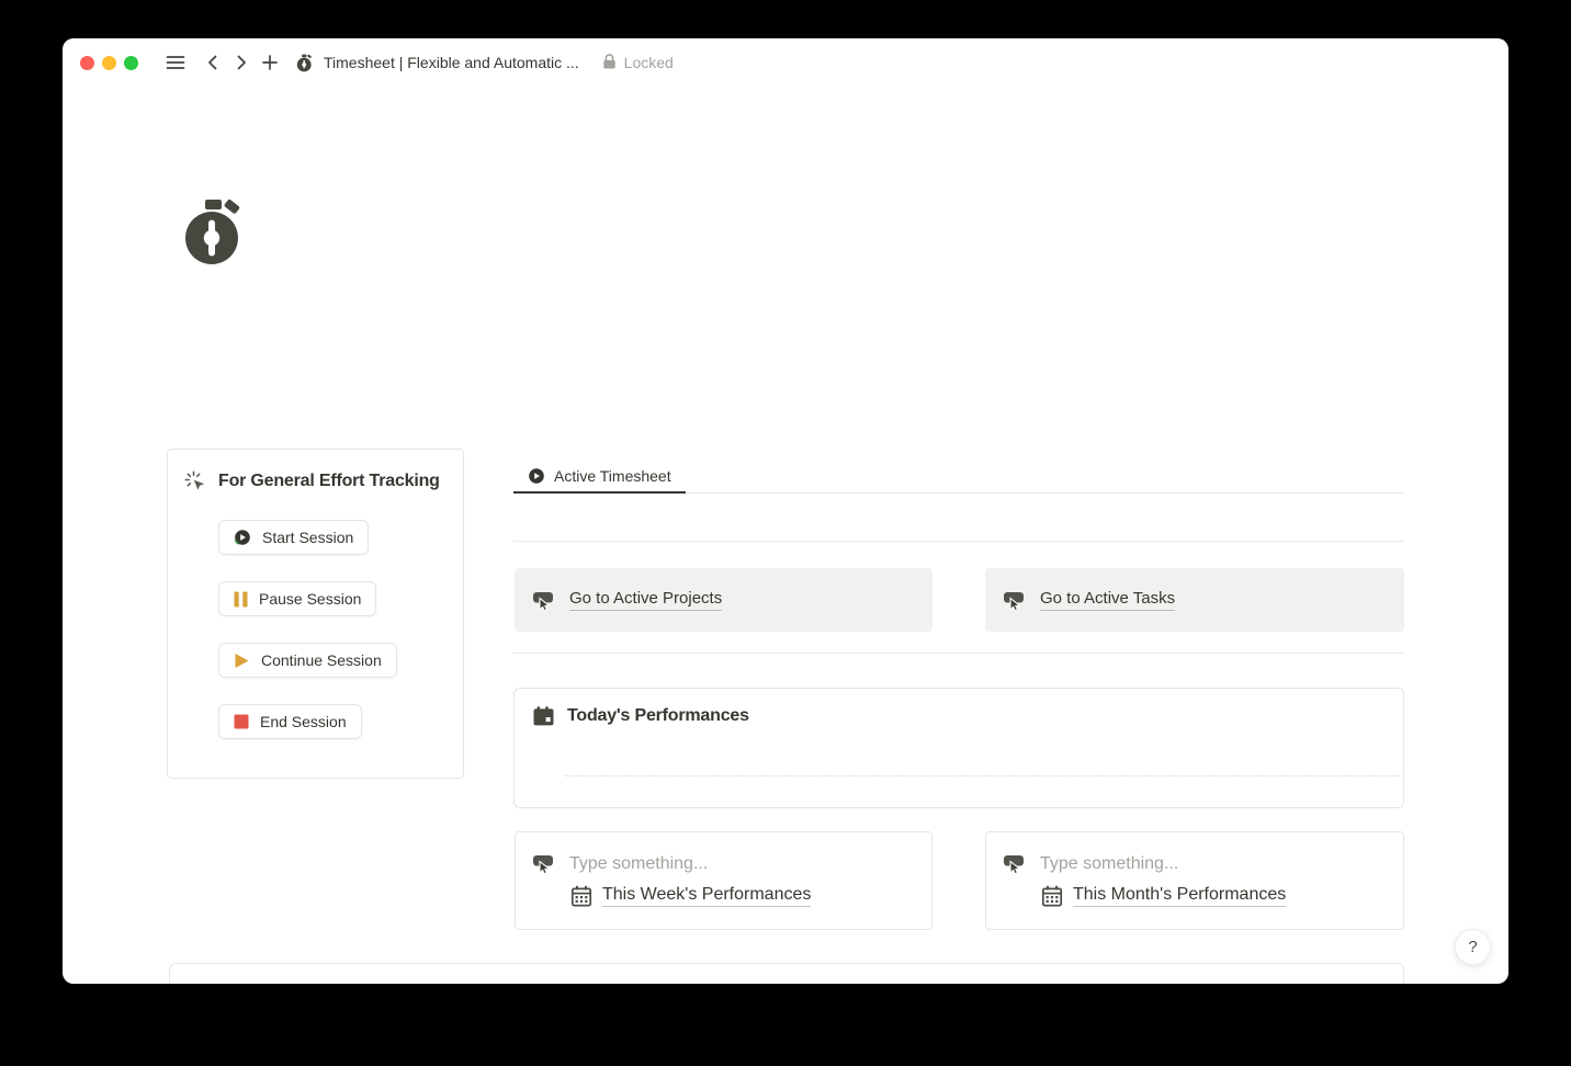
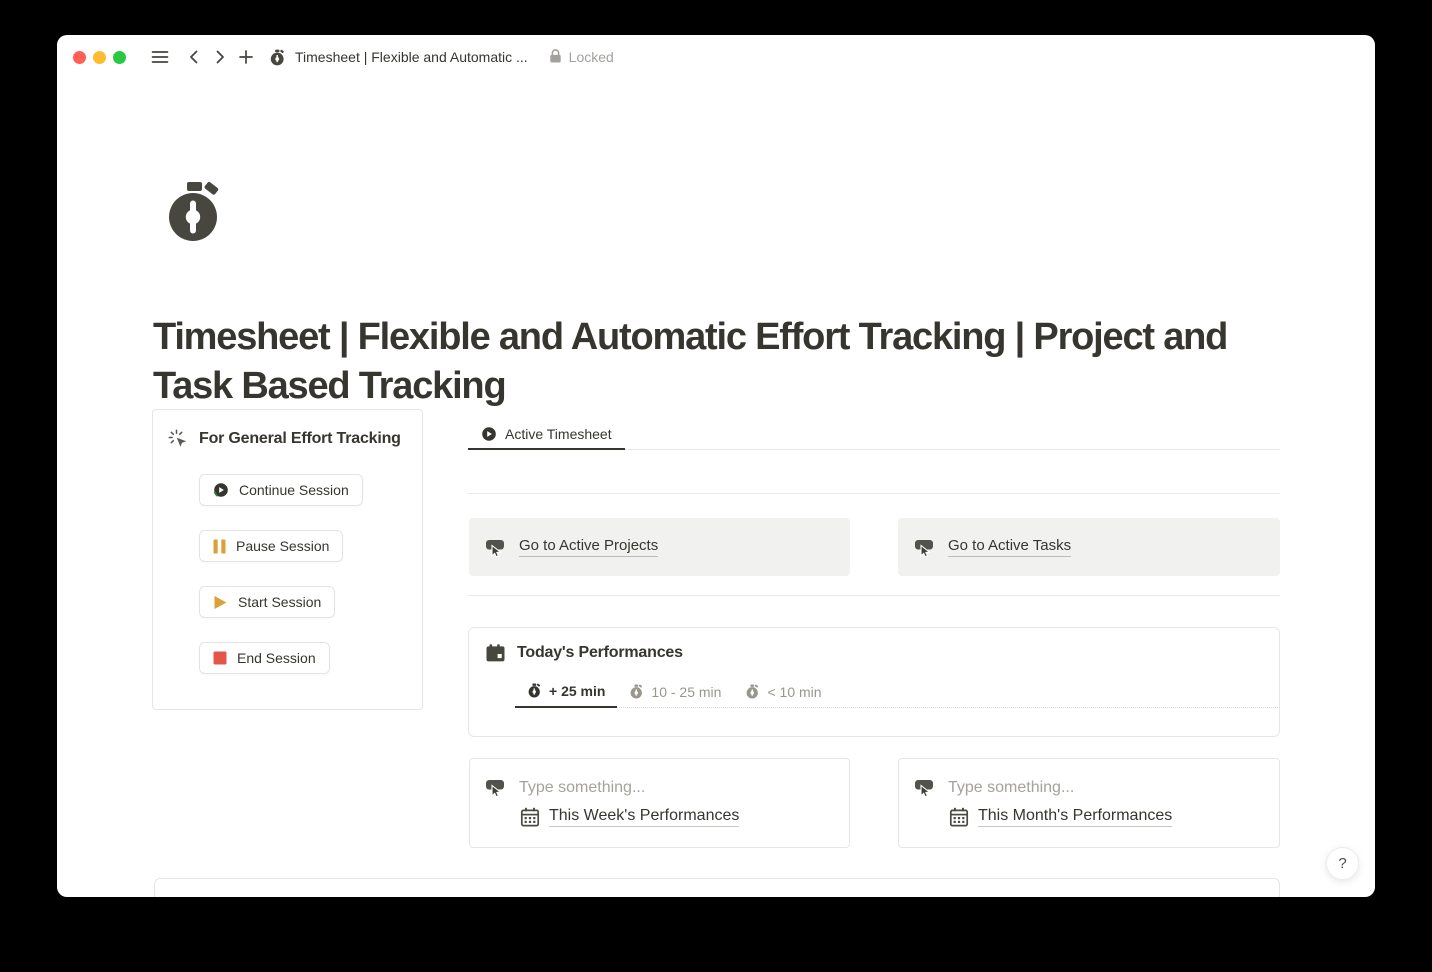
  Timesheet | Flexible and Automatic ...
  Locked
+ Timesheet | Flexible and Automatic Effort Tracking | Project and Task Based Tracking
  For General Effort Tracking
- Start Session
+ Continue Session
  Pause Session
- Continue Session
+ Start Session
  End Session
  Active Timesheet
  Go to Active Projects
  Go to Active Tasks
  Today's Performances
+ + 25 min
+ 10 - 25 min
+ < 10 min
  Type something...
  This Week's Performances
  Type something...
  This Month's Performances
  ?
